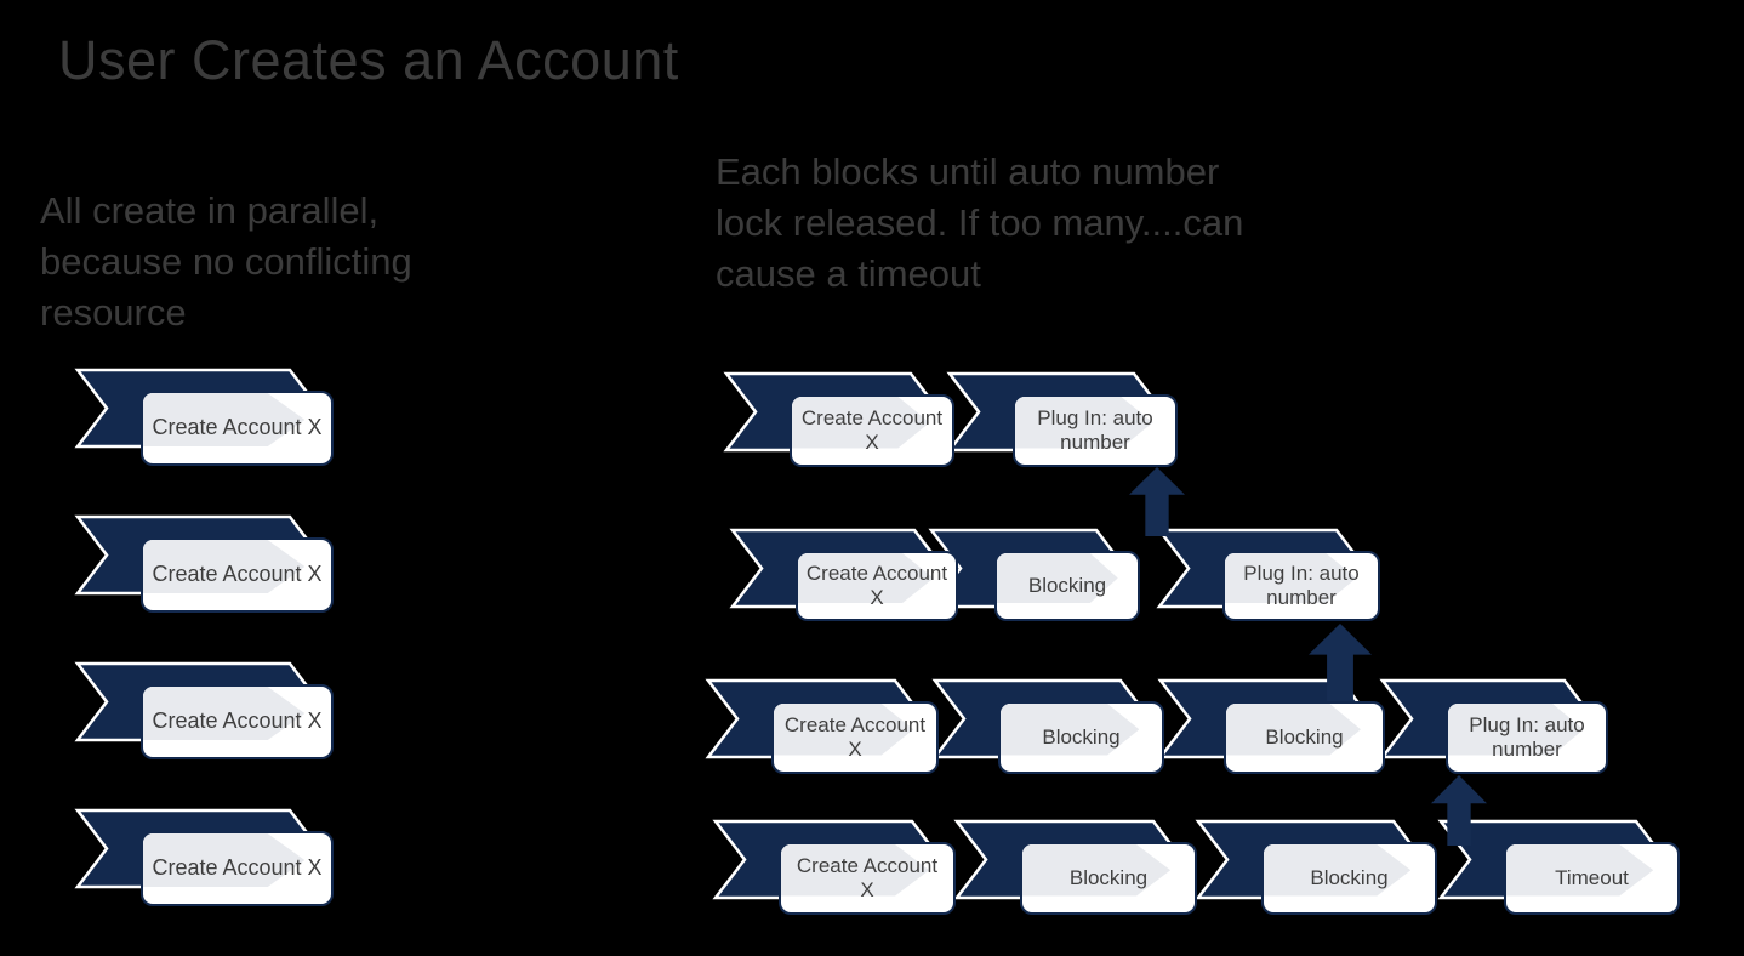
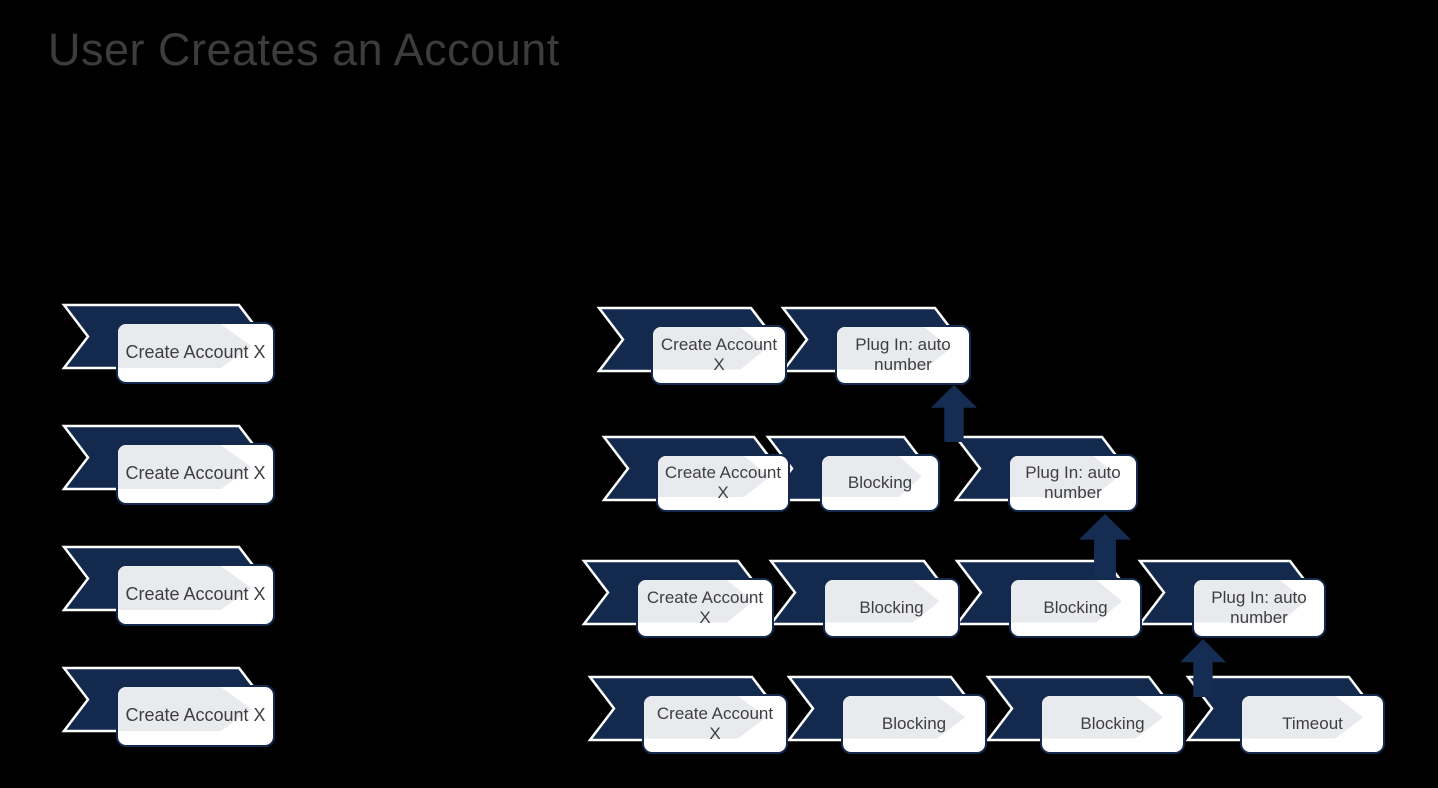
  User Creates an Account
- All create in parallel,
- because no conflicting
- resource
- Each blocks until auto number
- lock released. If too many....can
- cause a timeout
  Create Account X
  Create Account X
  Create Account X
  Create Account X
  Create Account
  X
  Plug In: auto
  number
  Create Account
  X
  Blocking
  Plug In: auto
  number
  Create Account
  X
  Blocking
  Blocking
  Plug In: auto
  number
  Create Account
  X
  Blocking
  Blocking
  Timeout
